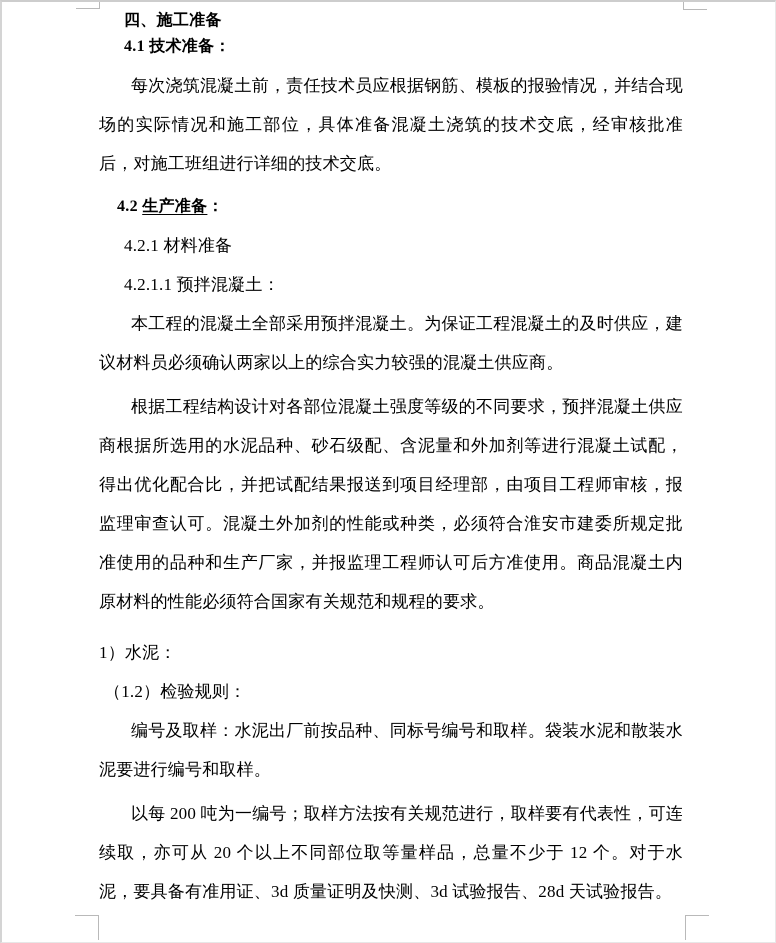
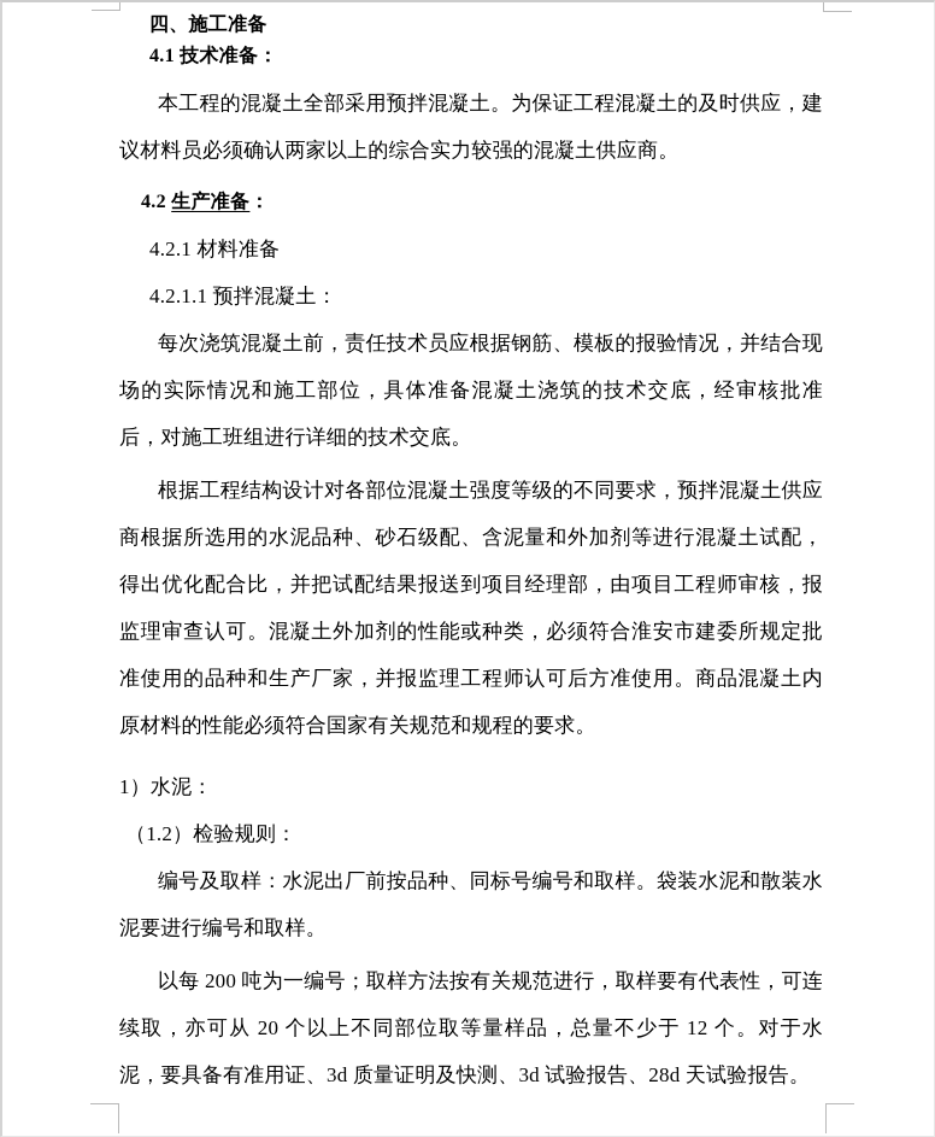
  四、施工准备
  4.1 技术准备：
- 每次浇筑混凝土前，责任技术员应根据钢筋、模板的报验情况，并结合现场的实际情况和施工部位，具体准备混凝土浇筑的技术交底，经审核批准后，对施工班组进行详细的技术交底。
+ 本工程的混凝土全部采用预拌混凝土。为保证工程混凝土的及时供应，建议材料员必须确认两家以上的综合实力较强的混凝土供应商。
  4.2 生产准备：
  4.2.1 材料准备
  4.2.1.1 预拌混凝土：
- 本工程的混凝土全部采用预拌混凝土。为保证工程混凝土的及时供应，建议材料员必须确认两家以上的综合实力较强的混凝土供应商。
+ 每次浇筑混凝土前，责任技术员应根据钢筋、模板的报验情况，并结合现场的实际情况和施工部位，具体准备混凝土浇筑的技术交底，经审核批准后，对施工班组进行详细的技术交底。
  根据工程结构设计对各部位混凝土强度等级的不同要求，预拌混凝土供应商根据所选用的水泥品种、砂石级配、含泥量和外加剂等进行混凝土试配，得出优化配合比，并把试配结果报送到项目经理部，由项目工程师审核，报监理审查认可。混凝土外加剂的性能或种类，必须符合淮安市建委所规定批准使用的品种和生产厂家，并报监理工程师认可后方准使用。商品混凝土内原材料的性能必须符合国家有关规范和规程的要求。
  1）水泥：
  （1.2）检验规则：
  编号及取样：水泥出厂前按品种、同标号编号和取样。袋装水泥和散装水泥要进行编号和取样。
  以每 200 吨为一编号；取样方法按有关规范进行，取样要有代表性，可连续取，亦可从 20 个以上不同部位取等量样品，总量不少于 12 个。对于水泥，要具备有准用证、3d 质量证明及快测、3d 试验报告、28d 天试验报告。
